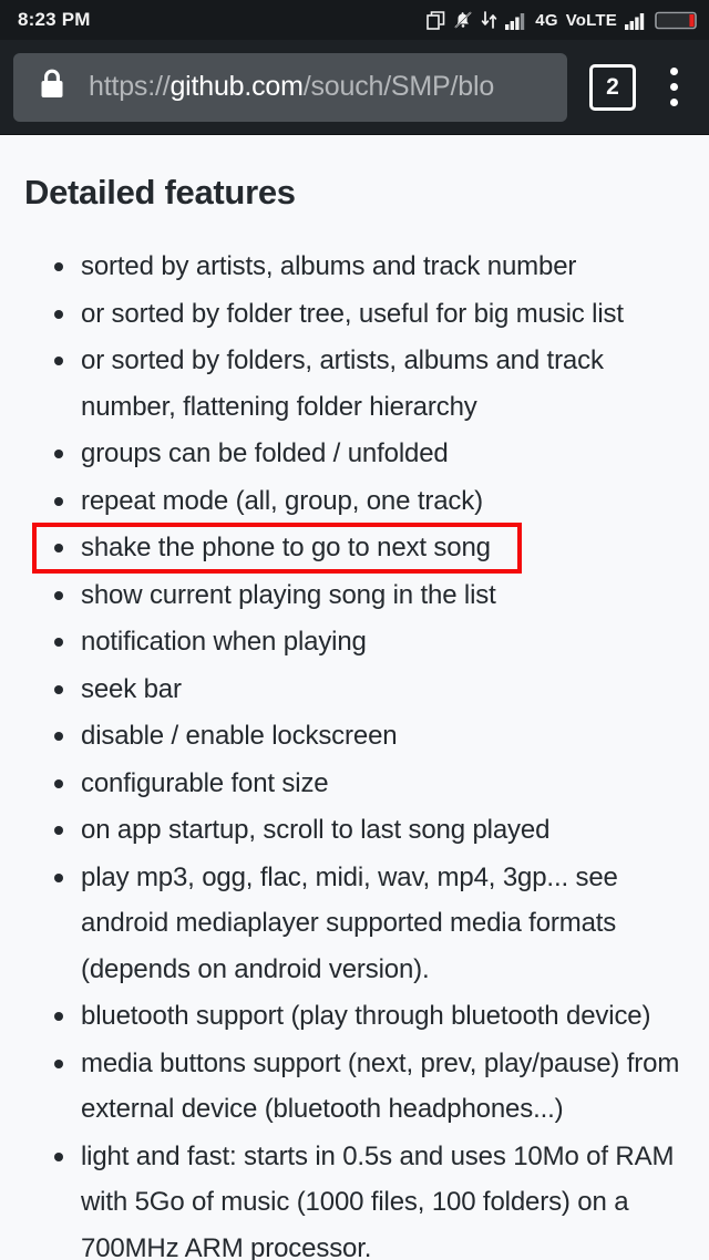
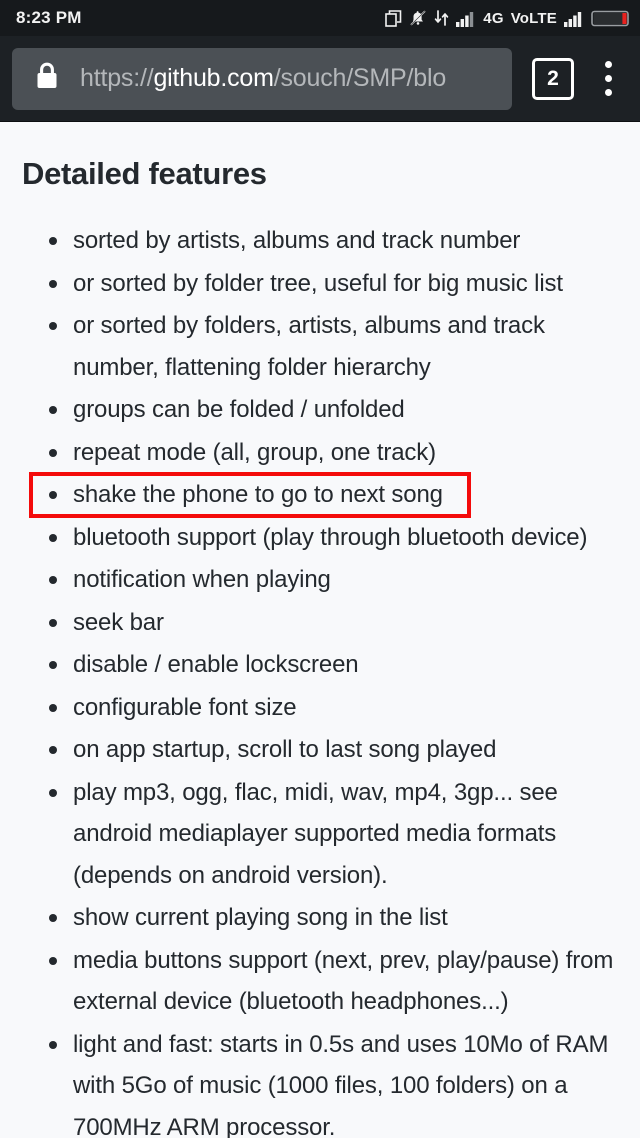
  8:23 PM
  4G
  VoLTE
  https://github.com/souch/SMP/blo
  2
  Detailed features
  sorted by artists, albums and track number
  or sorted by folder tree, useful for big music list
  or sorted by folders, artists, albums and track number, flattening folder hierarchy
  groups can be folded / unfolded
  repeat mode (all, group, one track)
  shake the phone to go to next song
- show current playing song in the list
+ bluetooth support (play through bluetooth device)
  notification when playing
  seek bar
  disable / enable lockscreen
  configurable font size
  on app startup, scroll to last song played
  play mp3, ogg, flac, midi, wav, mp4, 3gp... see android mediaplayer supported media formats (depends on android version).
- bluetooth support (play through bluetooth device)
+ show current playing song in the list
  media buttons support (next, prev, play/pause) from external device (bluetooth headphones...)
  light and fast: starts in 0.5s and uses 10Mo of RAM with 5Go of music (1000 files, 100 folders) on a 700MHz ARM processor.
